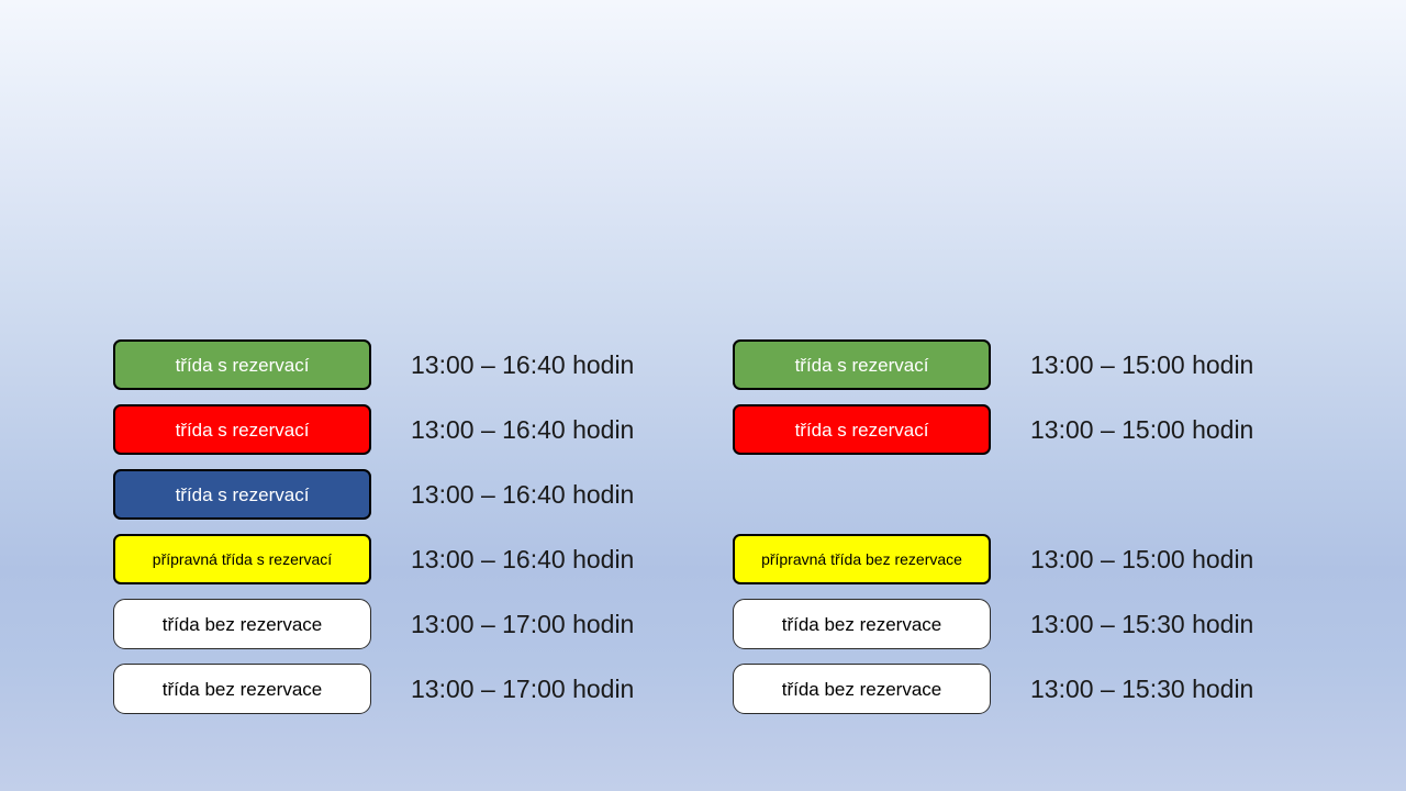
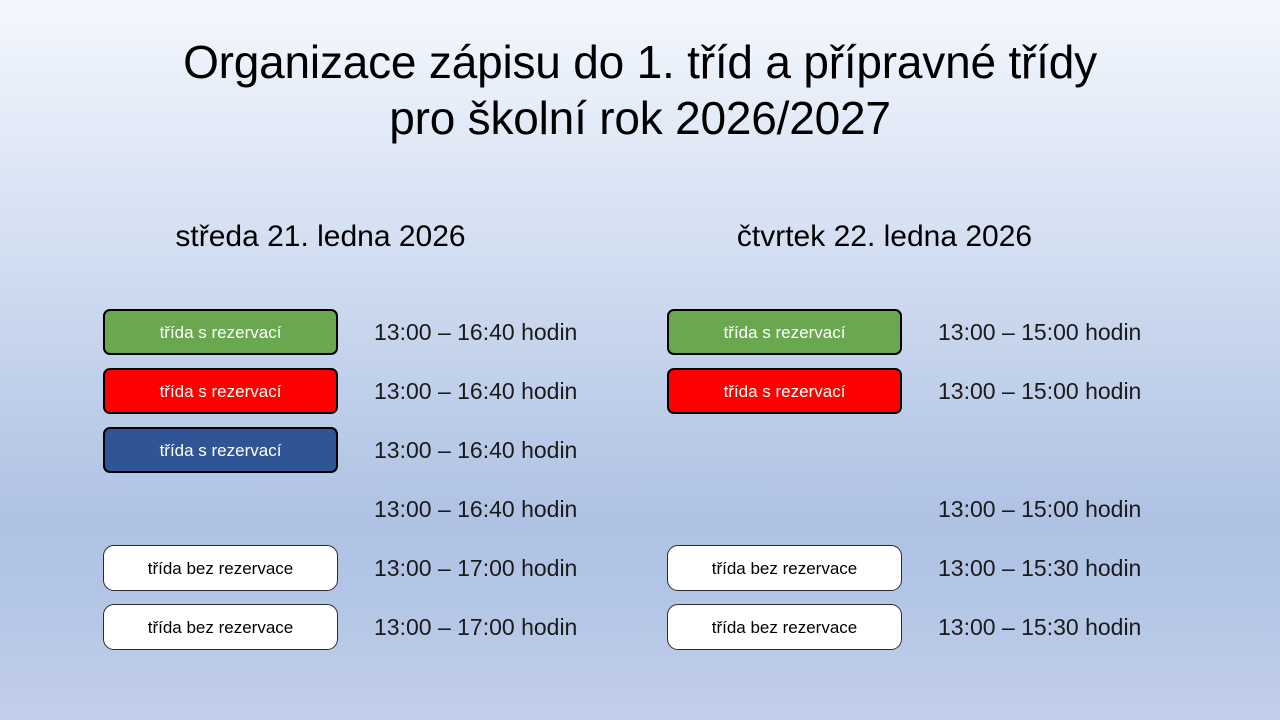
+ Organizace zápisu do 1. tříd a přípravné třídy
+ pro školní rok 2026/2027
+ středa 21. ledna 2026
+ čtvrtek 22. ledna 2026
  třída s rezervací
  13:00 – 16:40 hodin
  třída s rezervací
  13:00 – 16:40 hodin
  třída s rezervací
  13:00 – 16:40 hodin
- přípravná třída s rezervací
  13:00 – 16:40 hodin
  třída bez rezervace
  13:00 – 17:00 hodin
  třída bez rezervace
  13:00 – 17:00 hodin
  třída s rezervací
  13:00 – 15:00 hodin
  třída s rezervací
  13:00 – 15:00 hodin
- přípravná třída bez rezervace
  13:00 – 15:00 hodin
  třída bez rezervace
  13:00 – 15:30 hodin
  třída bez rezervace
  13:00 – 15:30 hodin
